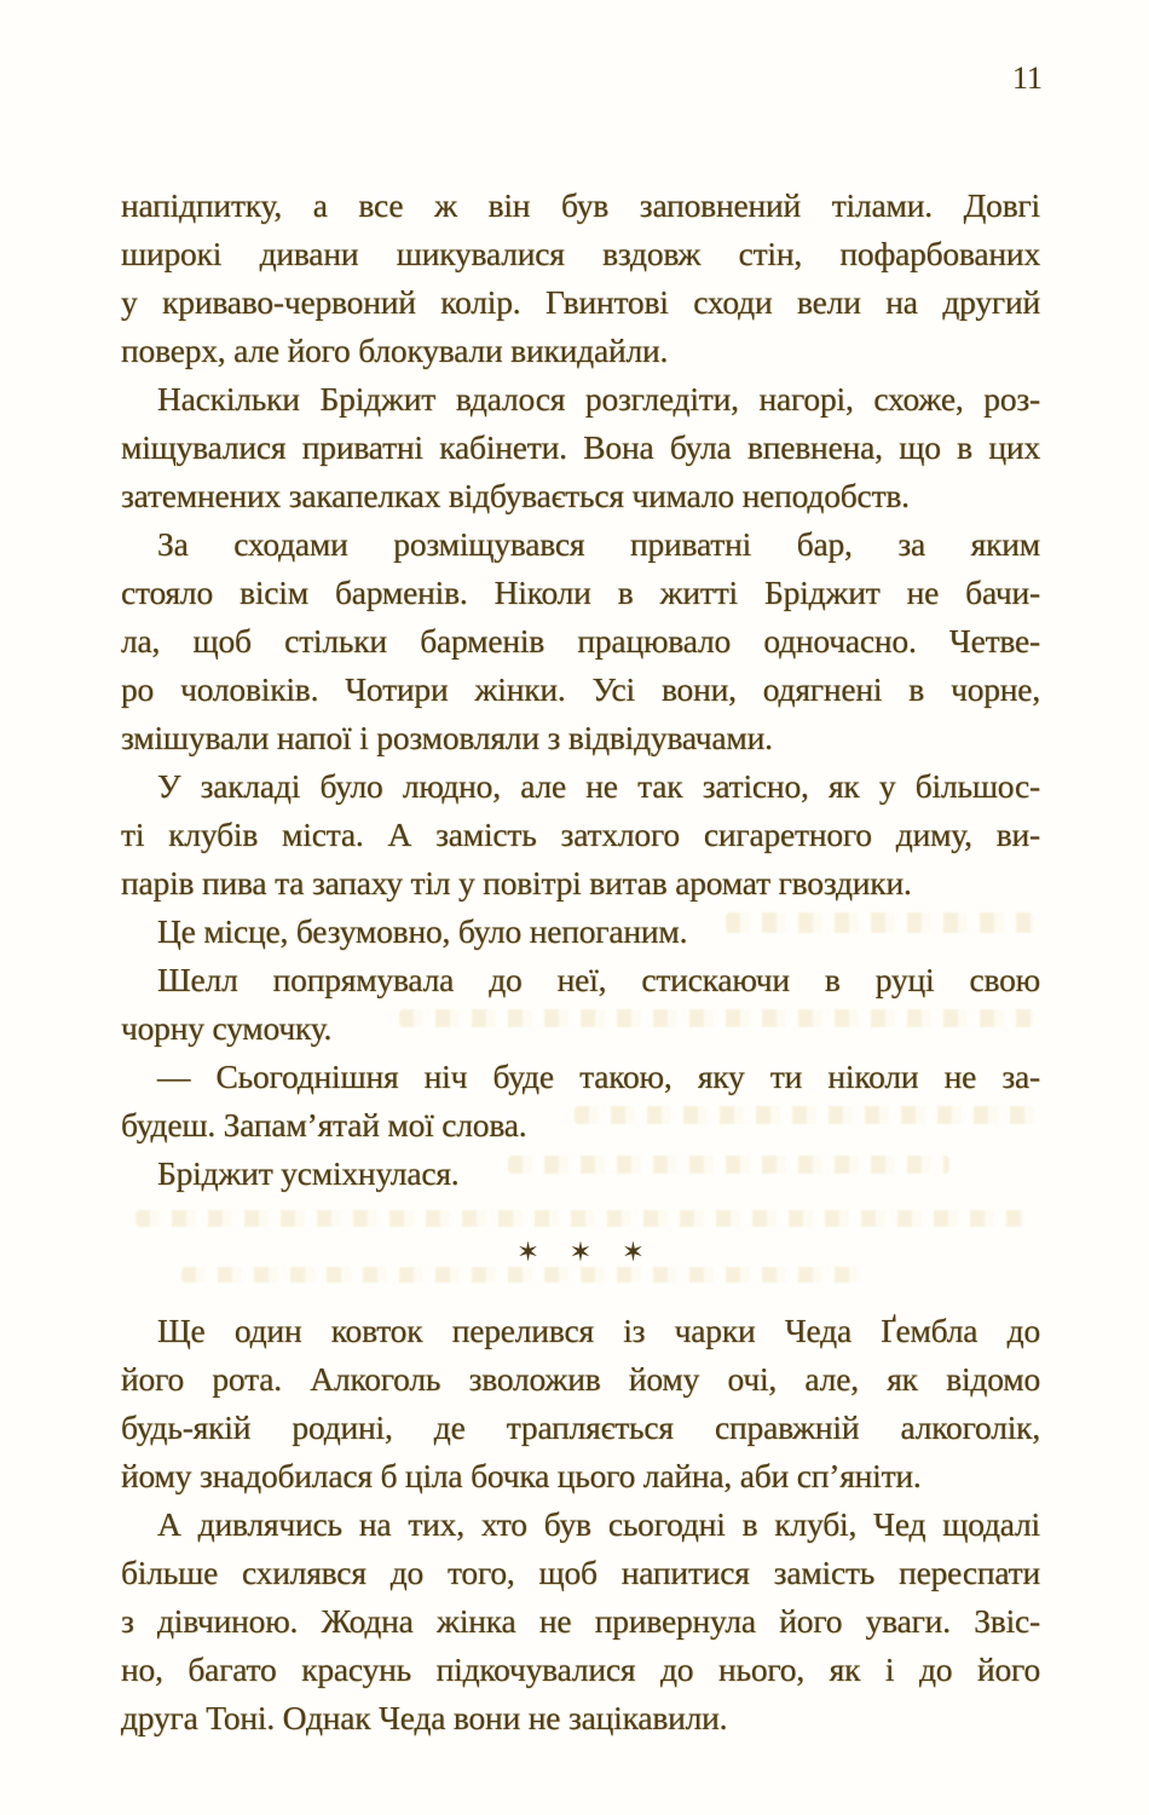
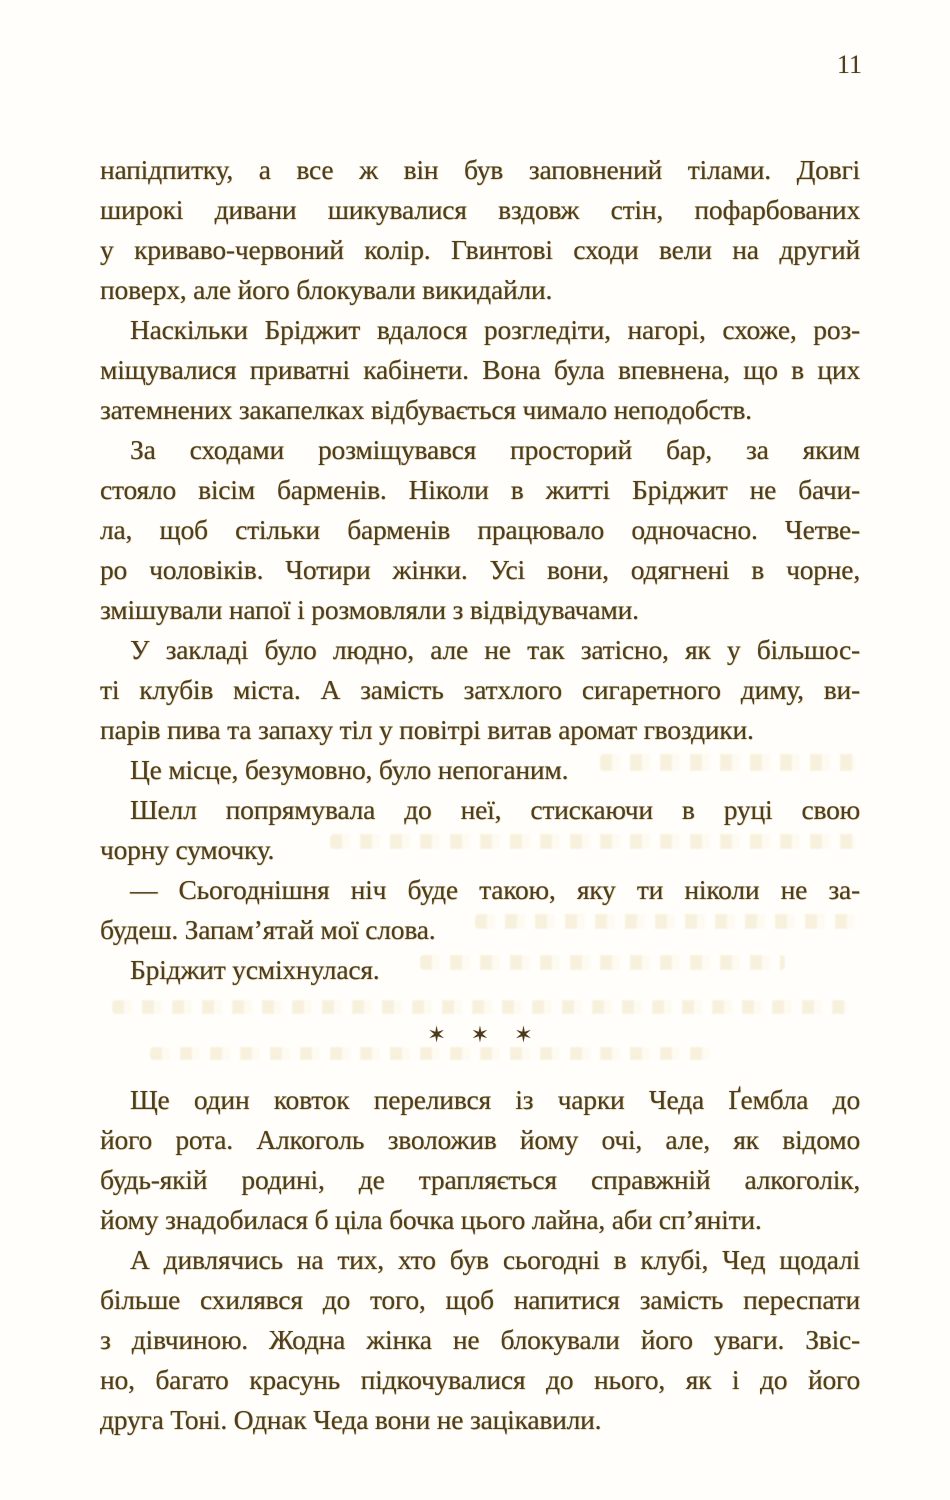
  11
  напідпитку, а все ж він був заповнений тілами. Довгі
  широкі дивани шикувалися вздовж стін, пофарбованих
  у криваво-червоний колір. Гвинтові сходи вели на другий
  поверх, але його блокували викидайли.
  Наскільки Бріджит вдалося розгледіти, нагорі, схоже, роз-
  міщувалися приватні кабінети. Вона була впевнена, що в цих
  затемнених закапелках відбувається чимало неподобств.
- За сходами розміщувався приватні бар, за яким
+ За сходами розміщувався просторий бар, за яким
  стояло вісім барменів. Ніколи в житті Бріджит не бачи-
  ла, щоб стільки барменів працювало одночасно. Четве-
  ро чоловіків. Чотири жінки. Усі вони, одягнені в чорне,
  змішували напої і розмовляли з відвідувачами.
  У закладі було людно, але не так затісно, як у більшос-
  ті клубів міста. А замість затхлого сигаретного диму, ви-
  парів пива та запаху тіл у повітрі витав аромат гвоздики.
  Це місце, безумовно, було непоганим.
  Шелл попрямувала до неї, стискаючи в руці свою
  чорну сумочку.
  — Сьогоднішня ніч буде такою, яку ти ніколи не за-
  будеш. Запам’ятай мої слова.
  Бріджит усміхнулася.
  ✶ ✶ ✶
  Ще один ковток перелився із чарки Чеда Ґембла до
  його рота. Алкоголь зволожив йому очі, але, як відомо
  будь-якій родині, де трапляється справжній алкоголік,
  йому знадобилася б ціла бочка цього лайна, аби сп’яніти.
  А дивлячись на тих, хто був сьогодні в клубі, Чед щодалі
  більше схилявся до того, щоб напитися замість переспати
- з дівчиною. Жодна жінка не привернула його уваги. Звіс-
+ з дівчиною. Жодна жінка не блокували його уваги. Звіс-
  но, багато красунь підкочувалися до нього, як і до його
  друга Тоні. Однак Чеда вони не зацікавили.
